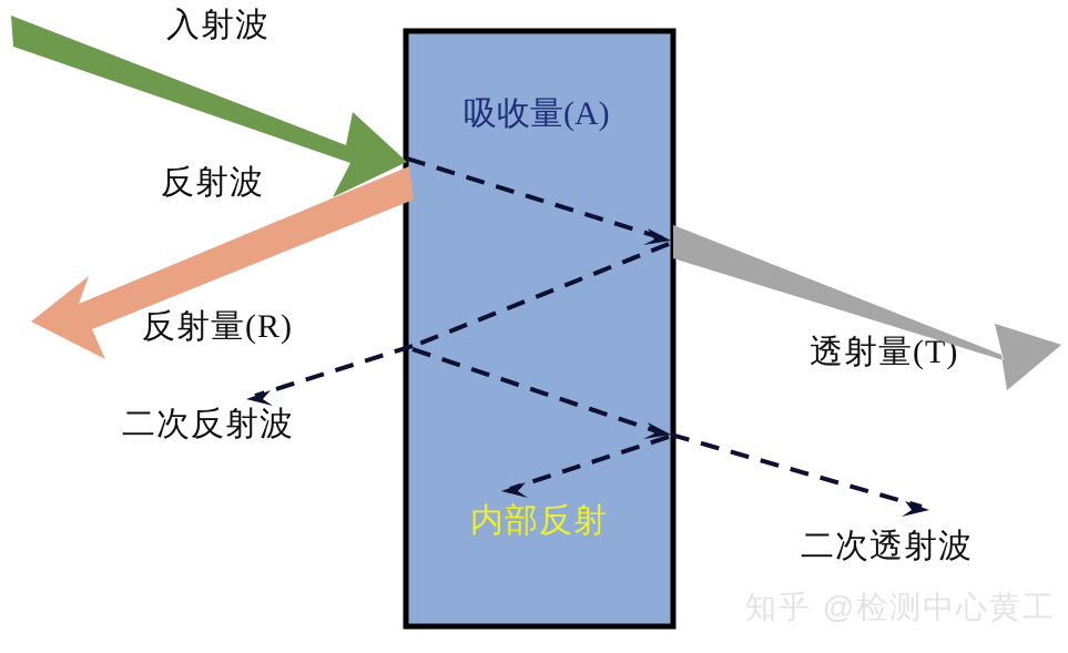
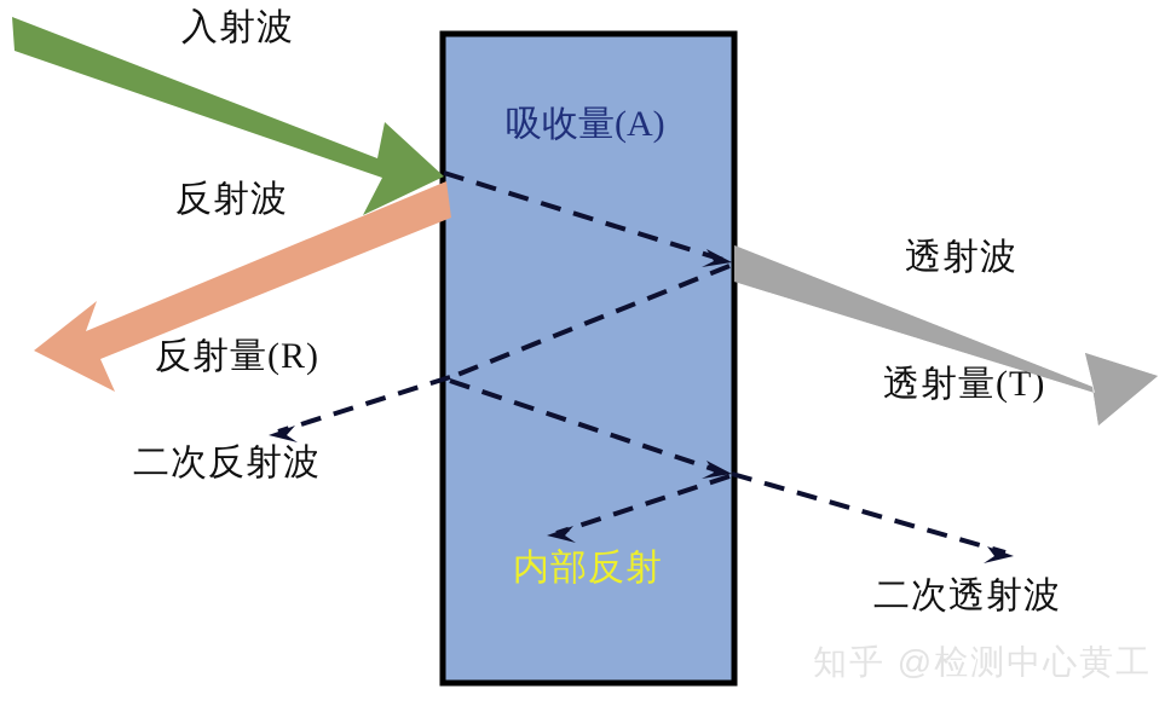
  入射波
  反射波
  反射量(R)
  二次反射波
  吸收量(A)
  内部反射
+ 透射波
  透射量(T)
  二次透射波
  知乎 @检测中心黄工
